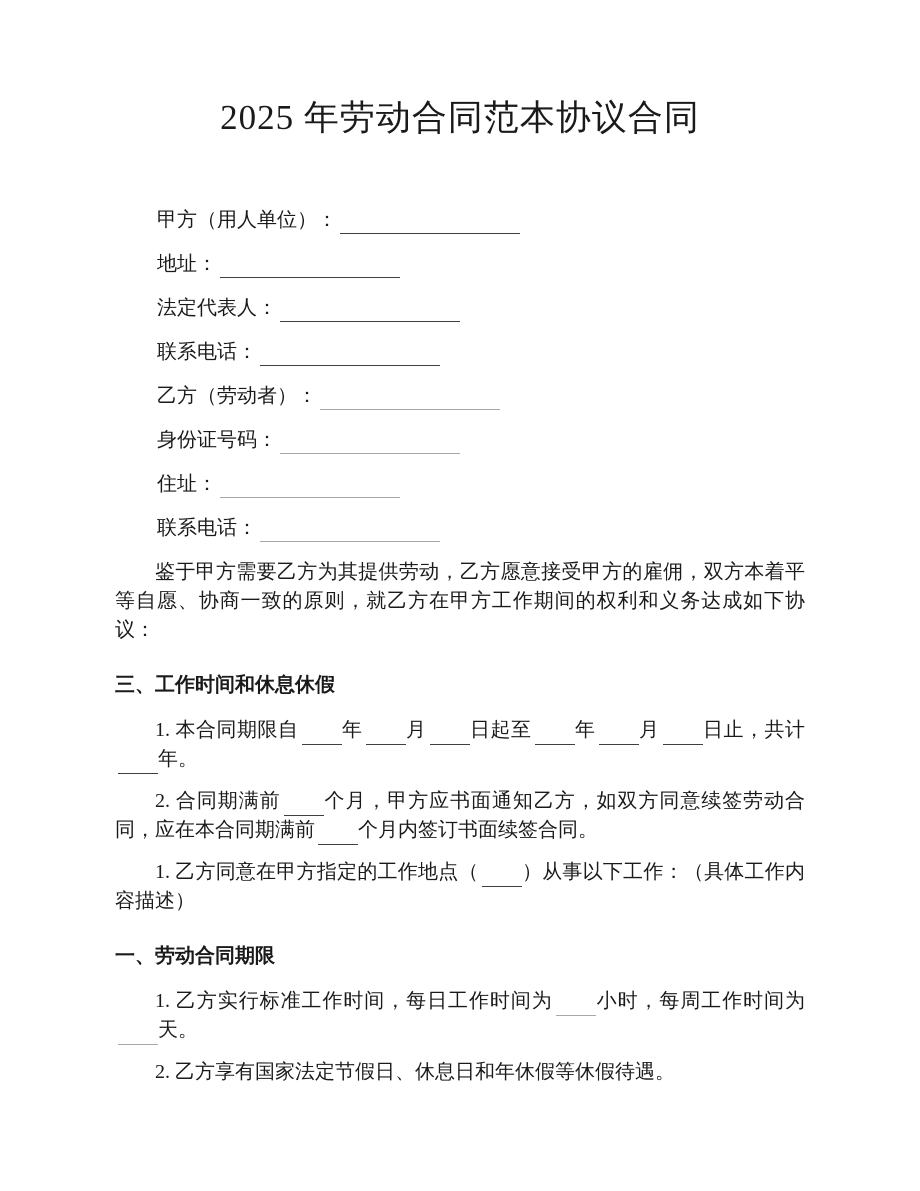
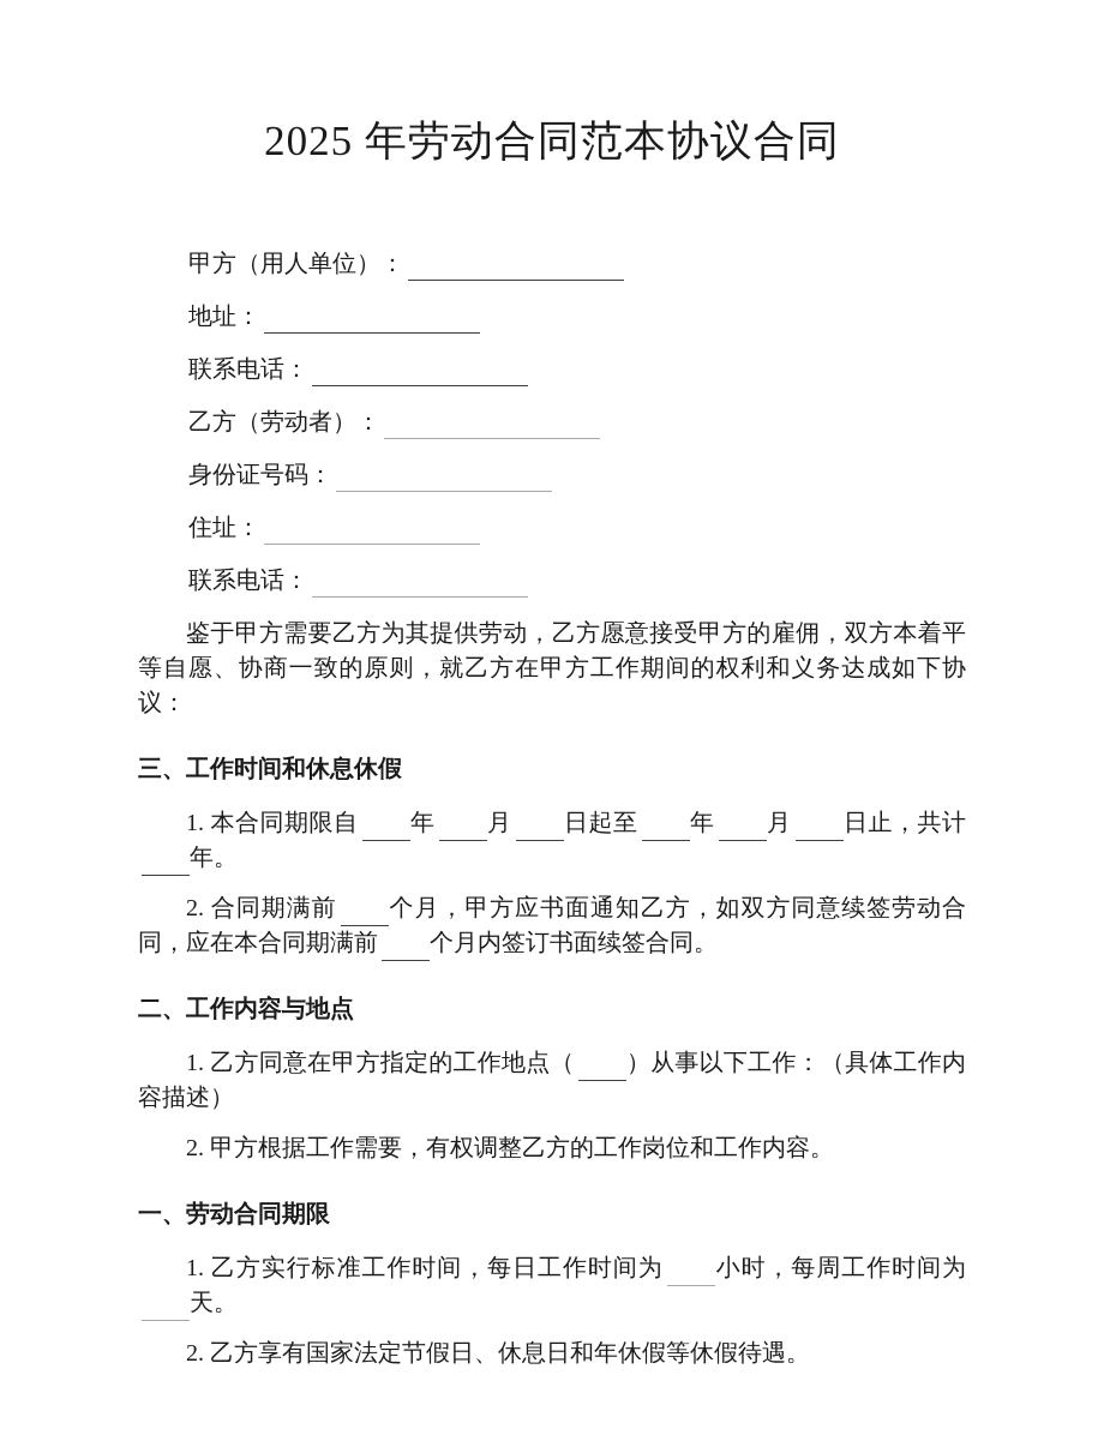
  2025 年劳动合同范本协议合同
  甲方（用人单位）：
  地址：
- 法定代表人：
  联系电话：
  乙方（劳动者）：
  身份证号码：
  住址：
  联系电话：
  鉴于甲方需要乙方为其提供劳动，乙方愿意接受甲方的雇佣，双方本着平等自愿、协商一致的原则，就乙方在甲方工作期间的权利和义务达成如下协议：
  三、工作时间和休息休假
  1. 本合同期限自 年 月 日起至 年 月 日止，共计年。
  2. 合同期满前 个月，甲方应书面通知乙方，如双方同意续签劳动合同，应在本合同期满前 个月内签订书面续签合同。
+ 二、工作内容与地点
  1. 乙方同意在甲方指定的工作地点（ ）从事以下工作：（具体工作内容描述）
+ 2. 甲方根据工作需要，有权调整乙方的工作岗位和工作内容。
  一、劳动合同期限
  1. 乙方实行标准工作时间，每日工作时间为 小时，每周工作时间为天。
  2. 乙方享有国家法定节假日、休息日和年休假等休假待遇。
